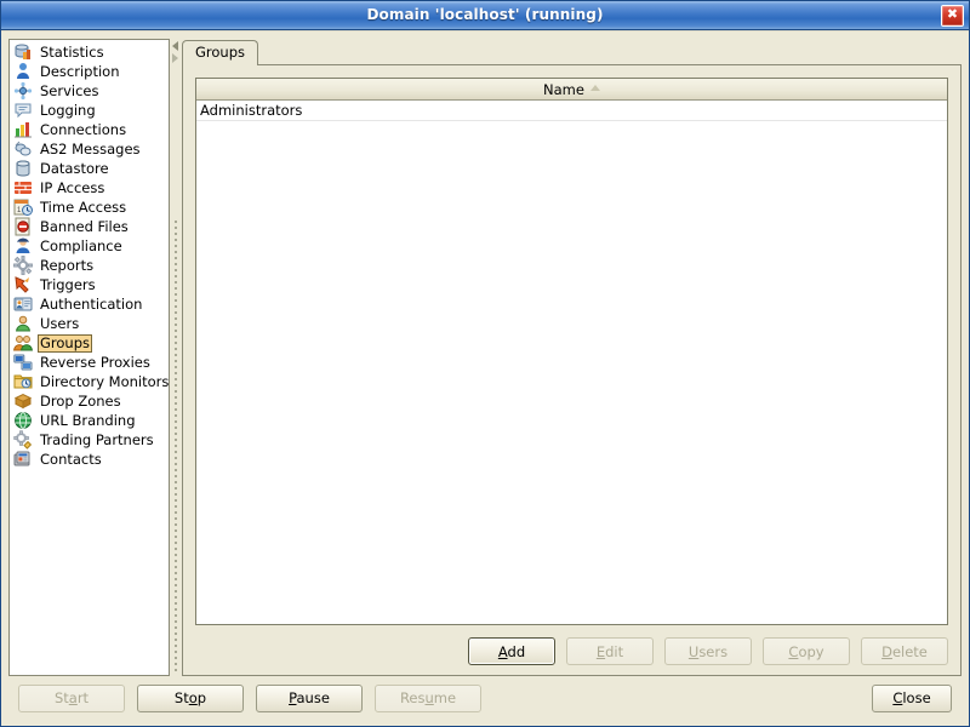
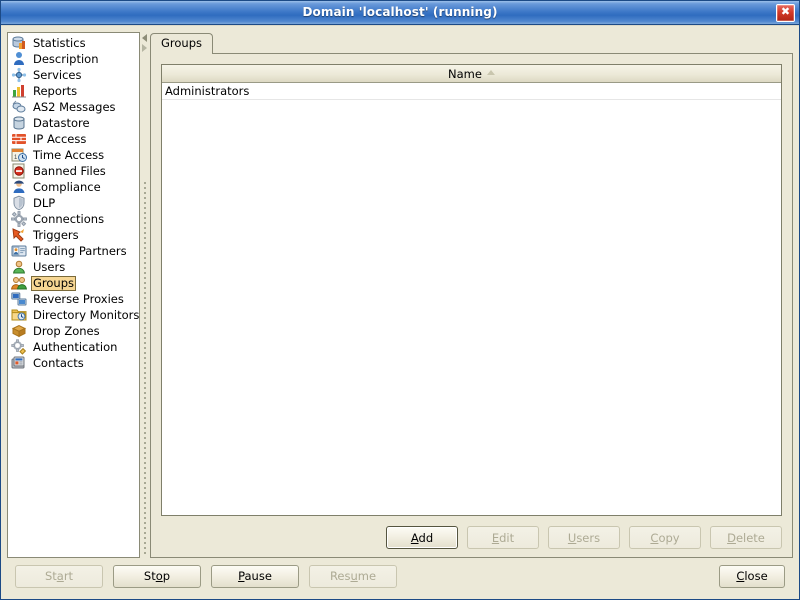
  Domain 'localhost' (running)
  ✖
  Statistics
  Description
  Services
- Logging
- Connections
+ Reports
  AS2 Messages
  Datastore
  IP Access
  Time Access
  Banned Files
  Compliance
+ DLP
- Reports
+ Connections
  Triggers
- Authentication
+ Trading Partners
  Users
  Groups
  Reverse Proxies
  Directory Monitors
  Drop Zones
- URL Branding
- Trading Partners
+ Authentication
  Contacts
  Groups
  Name
  Administrators
  Add
  Edit
  Users
  Copy
  Delete
  Start
  Stop
  Pause
  Resume
  Close
